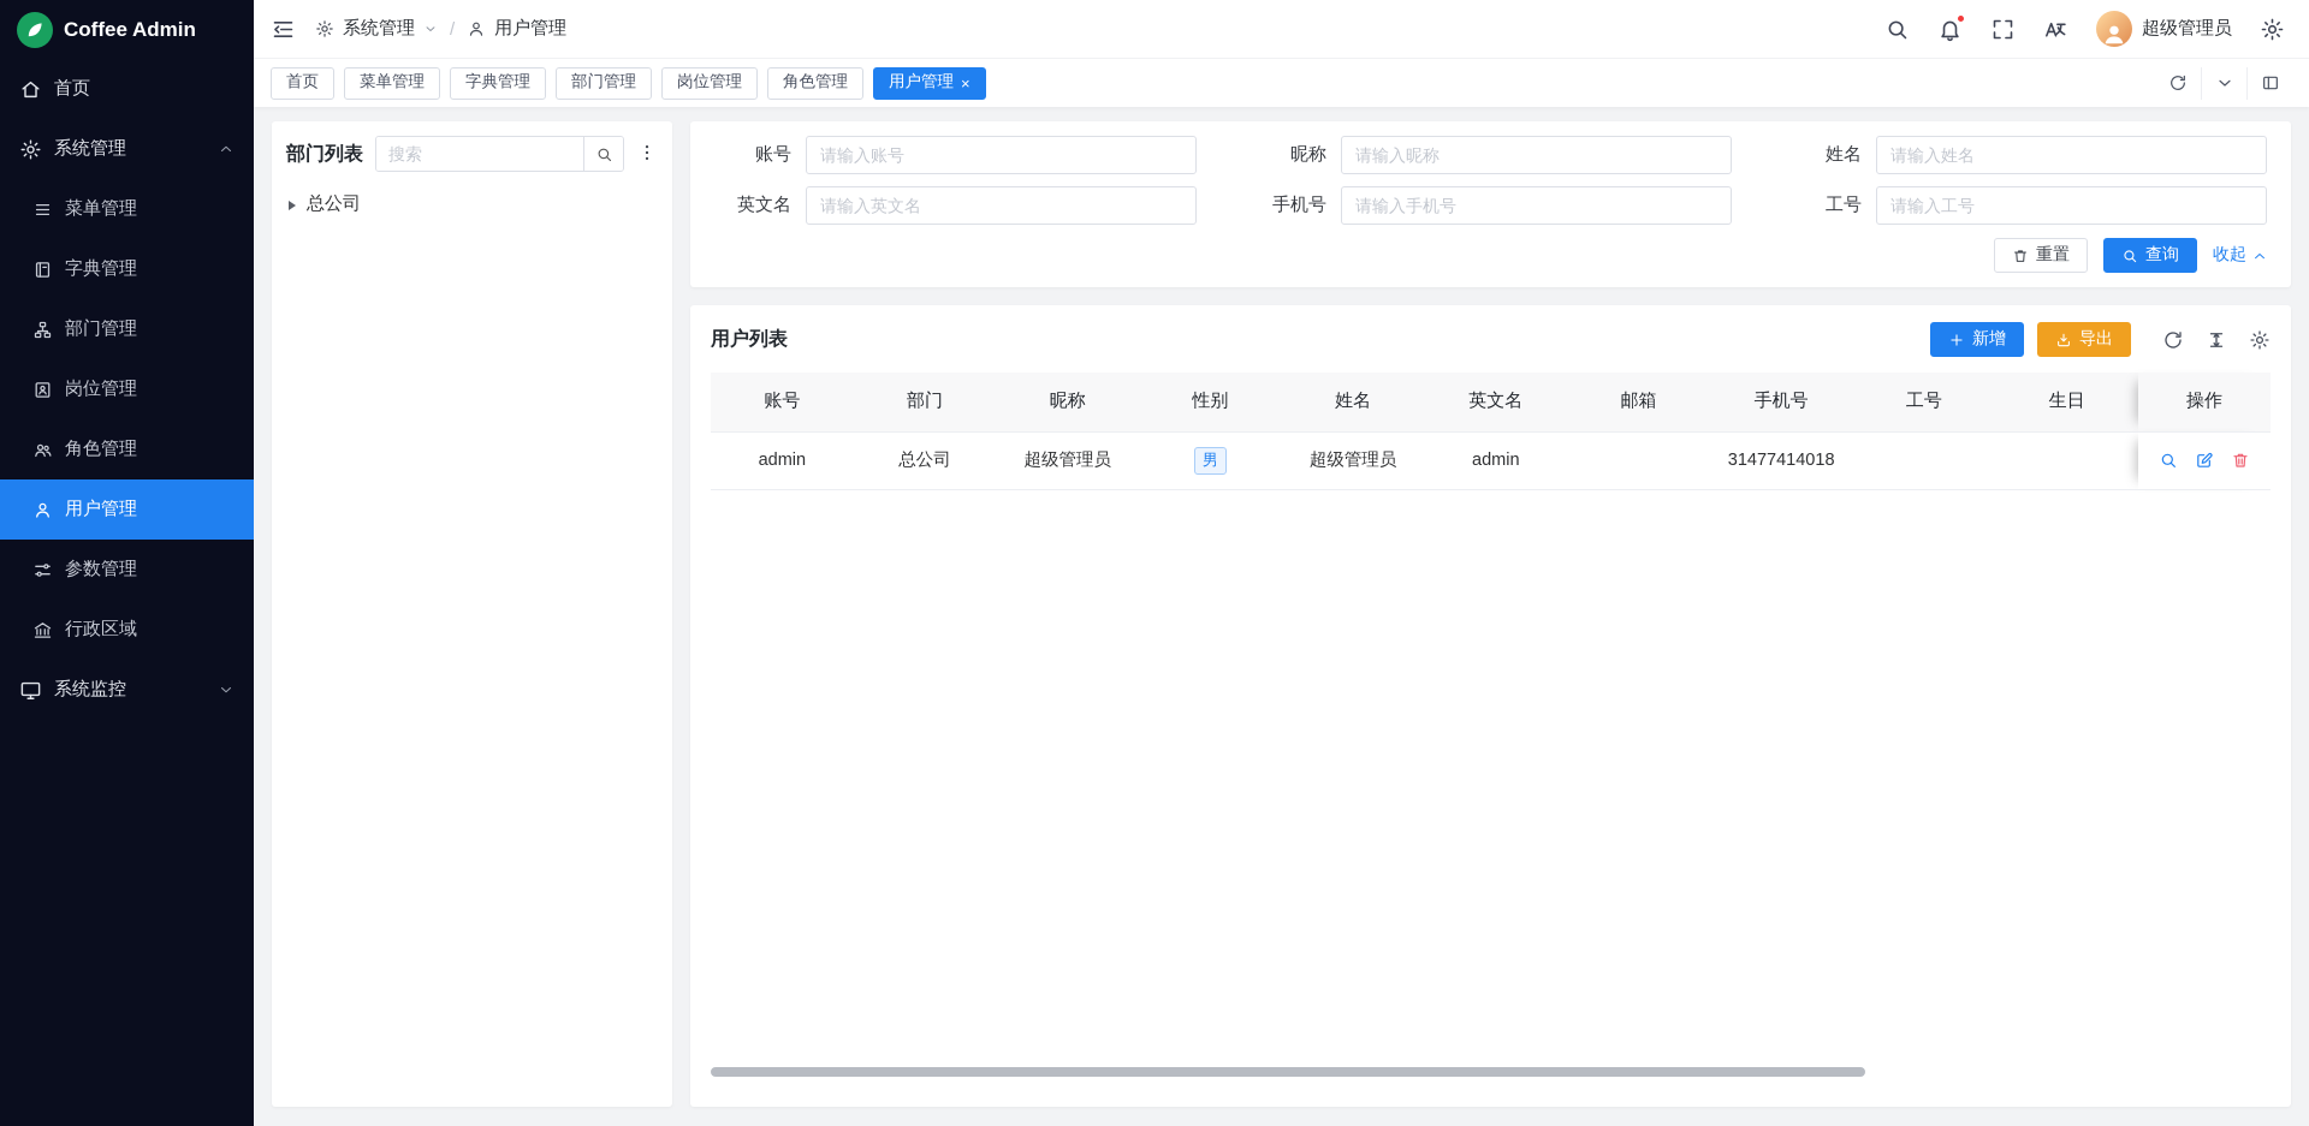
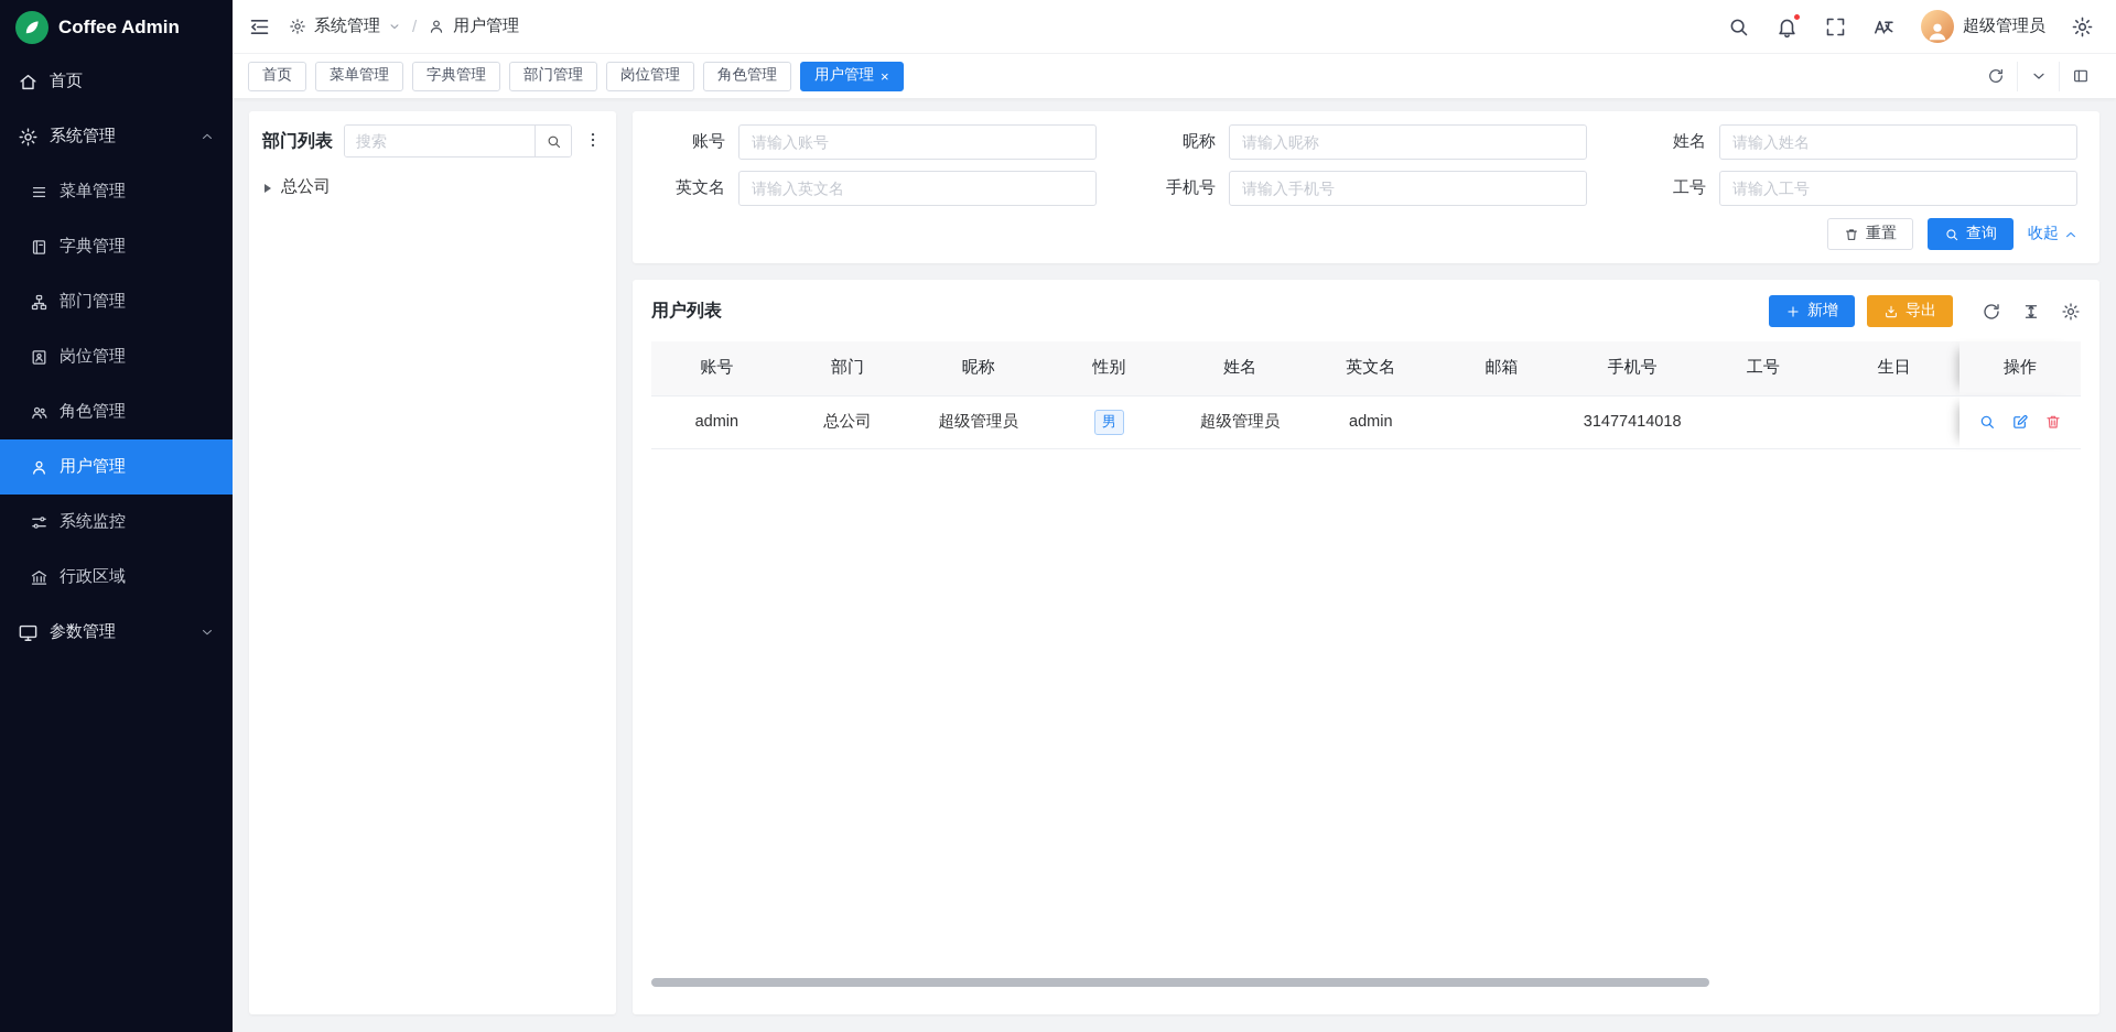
  Coffee Admin
  首页
  系统管理
  菜单管理
  字典管理
  部门管理
  岗位管理
  角色管理
  用户管理
- 参数管理
+ 系统监控
  行政区域
- 系统监控
+ 参数管理
  系统管理
  /
  用户管理
  超级管理员
  首页
  菜单管理
  字典管理
  部门管理
  岗位管理
  角色管理
  用户管理
  ×
  部门列表
  搜索
  总公司
  账号
  请输入账号
  昵称
  请输入昵称
  姓名
  请输入姓名
  英文名
  请输入英文名
  手机号
  请输入手机号
  工号
  请输入工号
  重置
  查询
  收起
  用户列表
  新增
  导出
  账号	部门	昵称	性别	姓名	英文名	邮箱	手机号	工号	生日	操作
  admin	总公司	超级管理员	男	超级管理员	admin		31477414018
